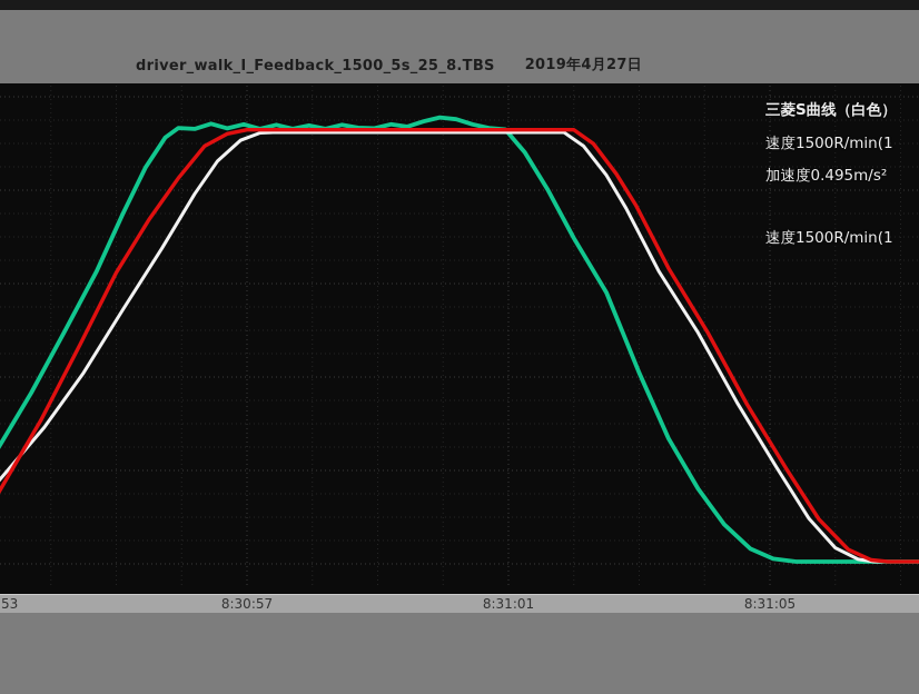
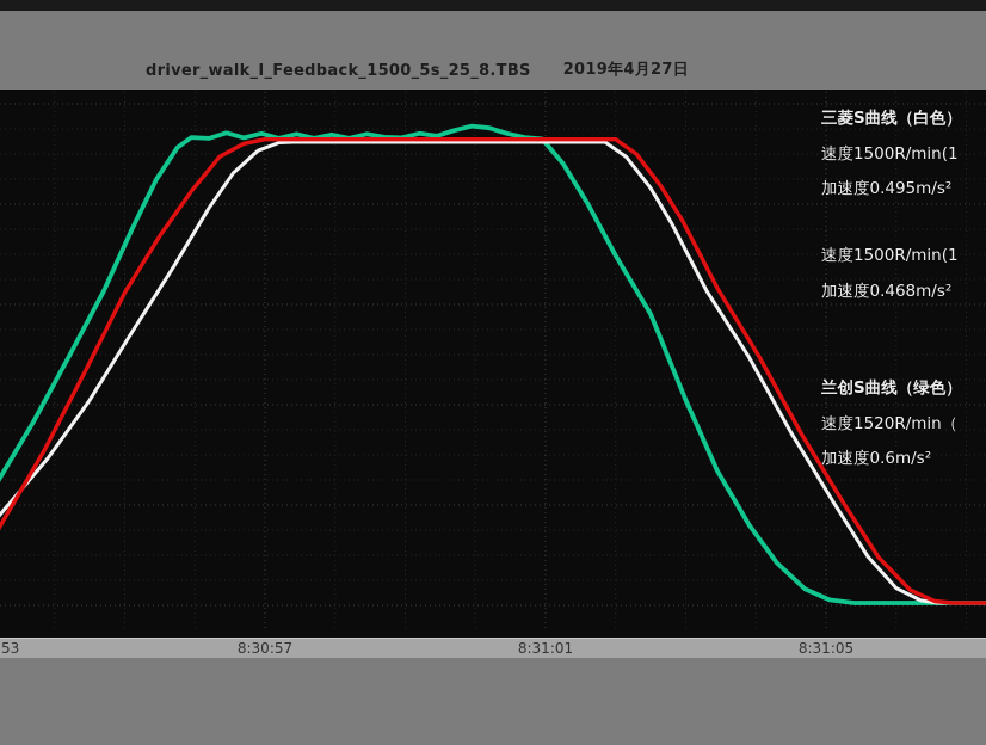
  driver_walk_I_Feedback_1500_5s_25_8.TBS
  2019年4月27日
  三菱S曲线（白色）
  速度1500R/min(1
  加速度0.495m/s²
  速度1500R/min(1
+ 加速度0.468m/s²
+ 兰创S曲线（绿色）
+ 速度1520R/min（
+ 加速度0.6m/s²
  53
  8:30:57
  8:31:01
  8:31:05
